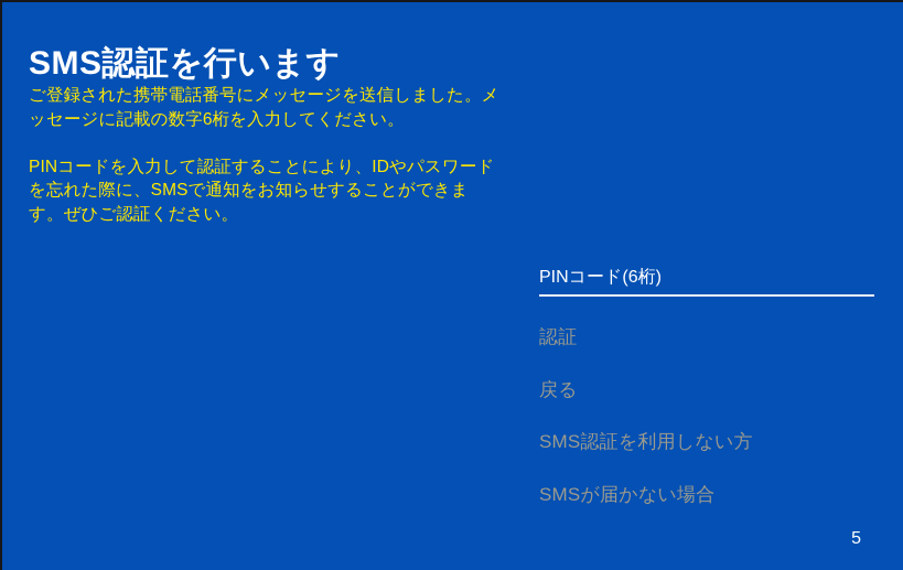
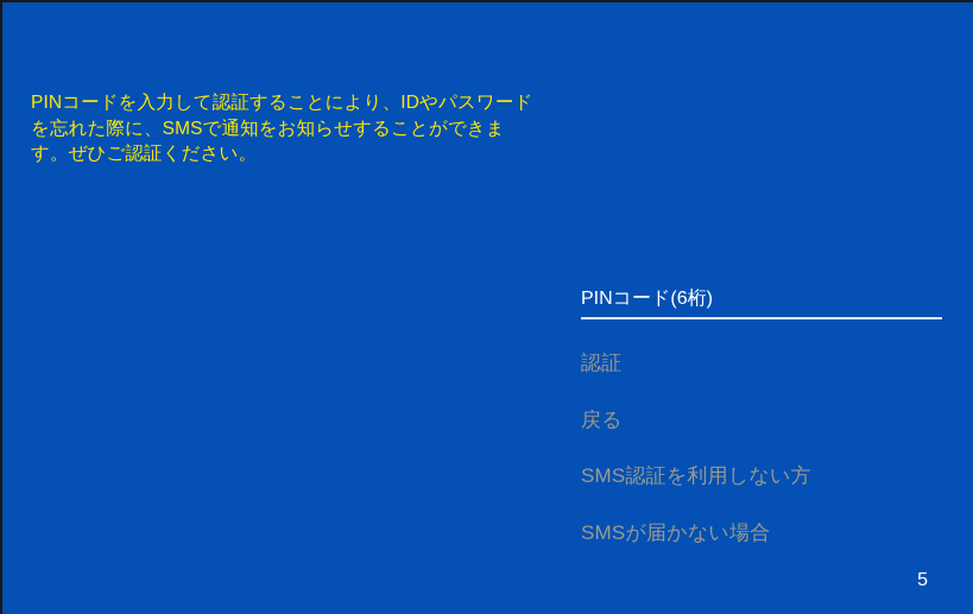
- SMS認証を行います
- ご登録された携帯電話番号にメッセージを送信しました。メッセージに記載の数字6桁を入力してください。
  PINコードを入力して認証することにより、IDやパスワードを忘れた際に、SMSで通知をお知らせすることができます。ぜひご認証ください。
  PINコード(6桁)
  認証
  戻る
  SMS認証を利用しない方
  SMSが届かない場合
  5
